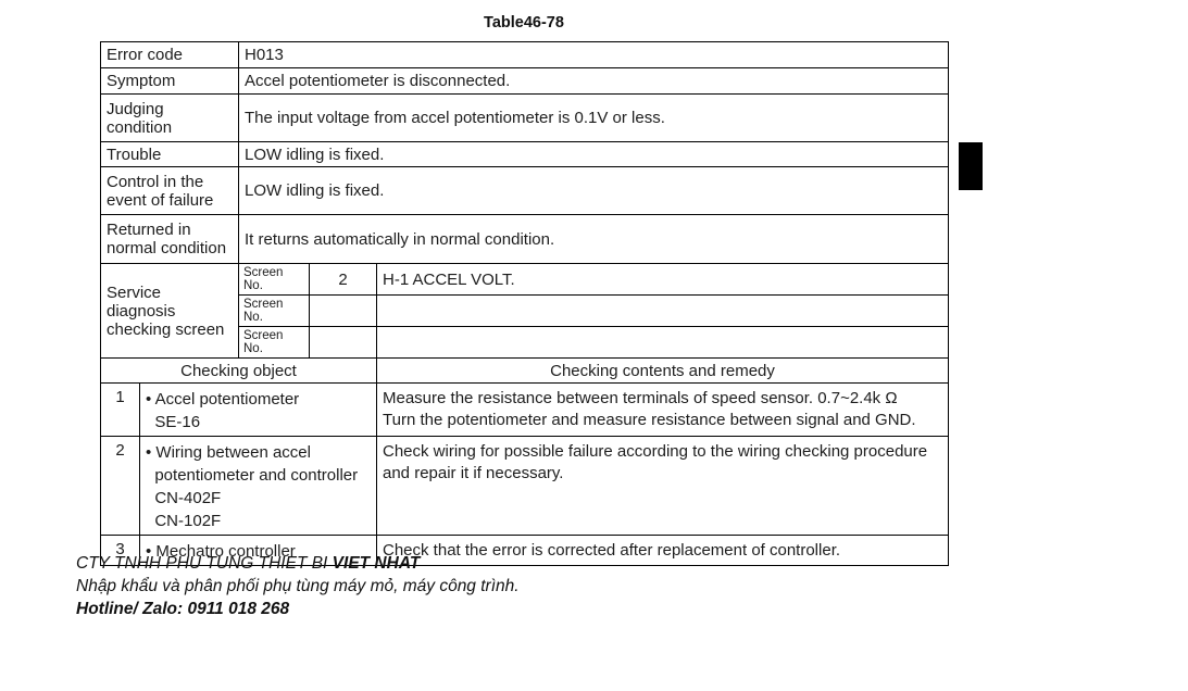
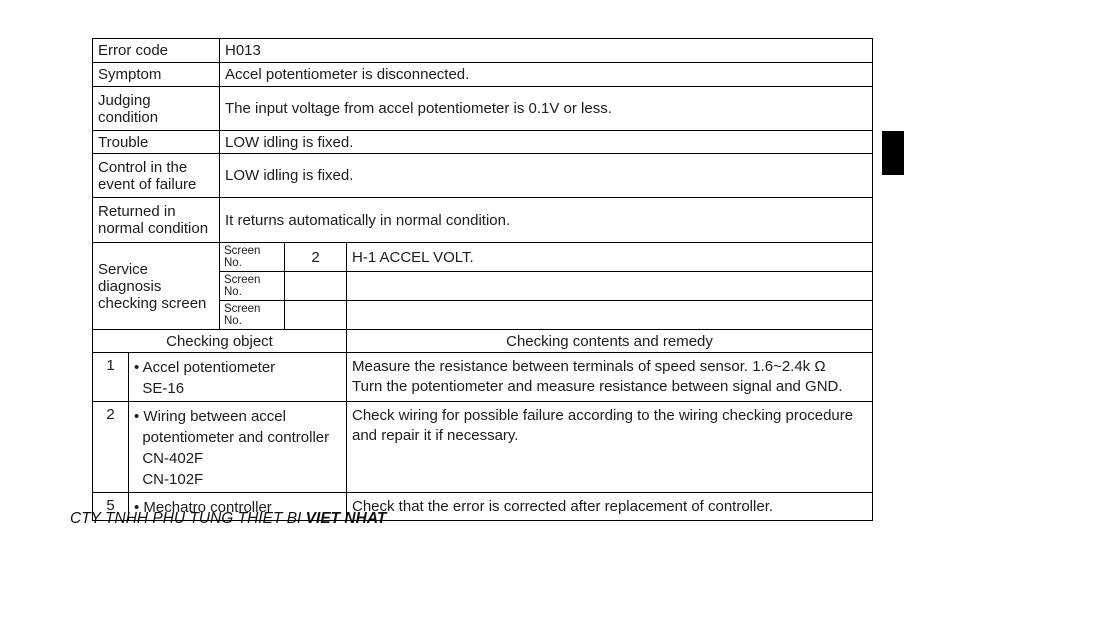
- Table46-78
  Error code	H013
  Symptom	Accel potentiometer is disconnected.
  Judging condition	The input voltage from accel potentiometer is 0.1V or less.
  Trouble	LOW idling is fixed.
  Control in the event of failure	LOW idling is fixed.
  Returned in normal condition	It returns automatically in normal condition.
  Service diagnosis checking screen	Screen No.	2	H-1 ACCEL VOLT.
  Screen No.
  Screen No.
  Checking object	Checking contents and remedy
- 1	• Accel potentiometer SE-16	Measure the resistance between terminals of speed sensor. 0.7~2.4k Ω Turn the potentiometer and measure resistance between signal and GND.
+ 1	• Accel potentiometer SE-16	Measure the resistance between terminals of speed sensor. 1.6~2.4k Ω Turn the potentiometer and measure resistance between signal and GND.
  2	• Wiring between accel potentiometer and controller CN-402F CN-102F	Check wiring for possible failure according to the wiring checking procedure and repair it if necessary.
- 3	• Mechatro controller	Check that the error is corrected after replacement of controller.
+ 5	• Mechatro controller	Check that the error is corrected after replacement of controller.
  CTY TNHH PHU TUNG THIET BI VIET NHAT
- Nhập khẩu và phân phối phụ tùng máy mỏ, máy công trình.
- Hotline/ Zalo: 0911 018 268
